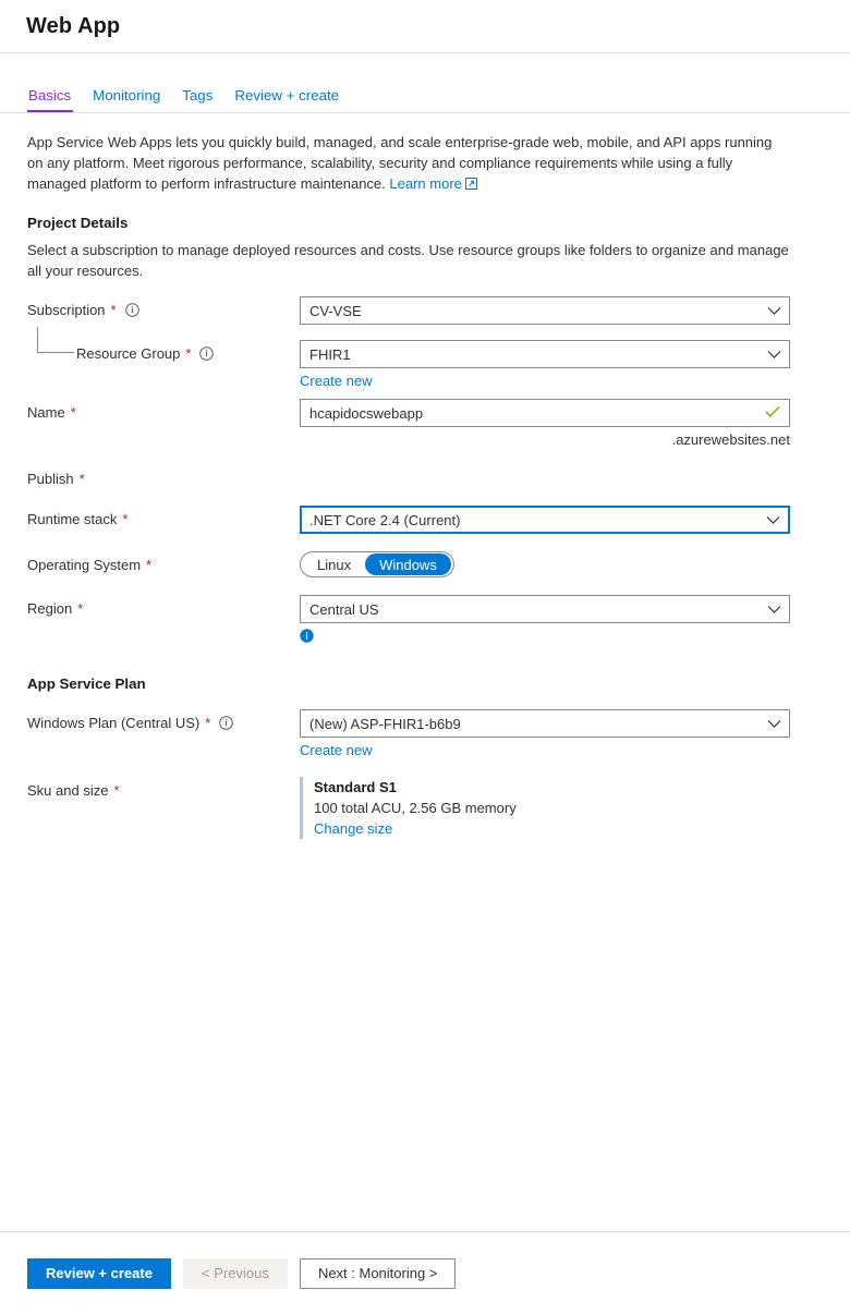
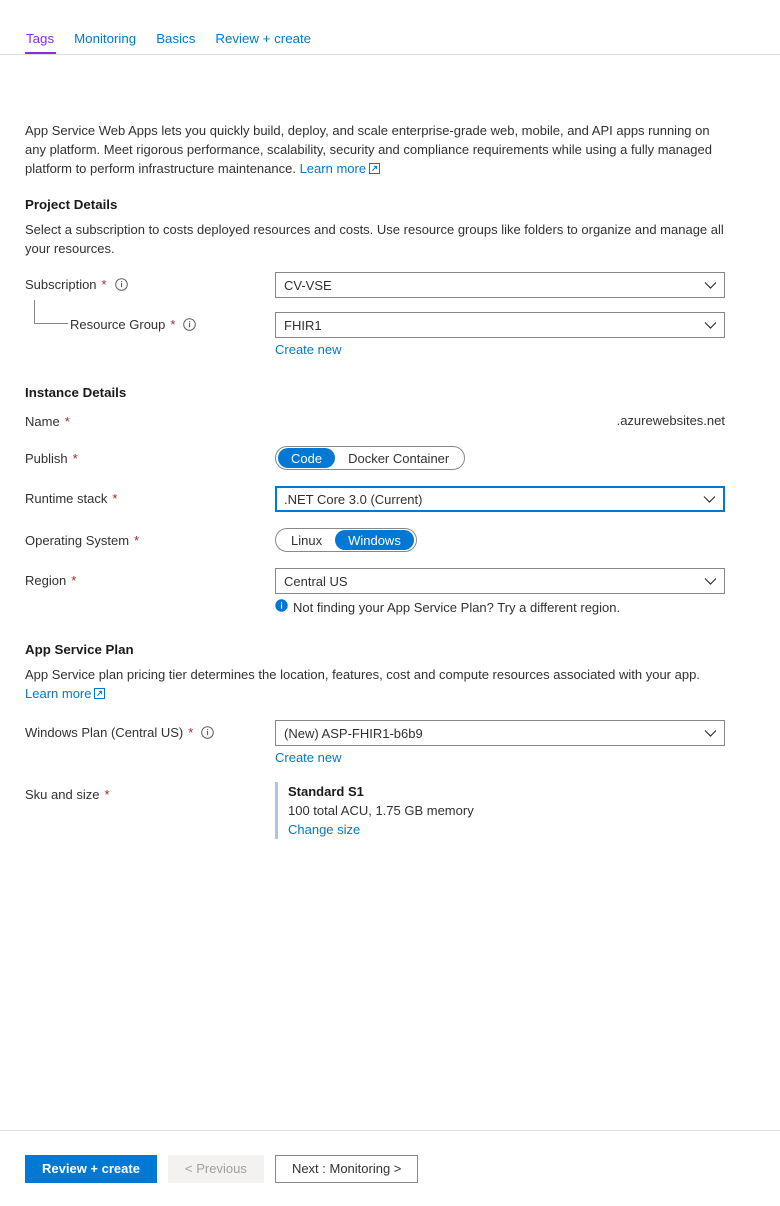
- Web App
- Basics
+ Tags
  Monitoring
- Tags
+ Basics
  Review + create
- App Service Web Apps lets you quickly build, managed, and scale enterprise-grade web, mobile, and API apps running on any platform. Meet rigorous performance, scalability, security and compliance requirements while using a fully managed platform to perform infrastructure maintenance. Learn more
+ App Service Web Apps lets you quickly build, deploy, and scale enterprise-grade web, mobile, and API apps running on any platform. Meet rigorous performance, scalability, security and compliance requirements while using a fully managed platform to perform infrastructure maintenance. Learn more
  Project Details
- Select a subscription to manage deployed resources and costs. Use resource groups like folders to organize and manage all your resources.
+ Select a subscription to costs deployed resources and costs. Use resource groups like folders to organize and manage all your resources.
  Subscription
  *
  CV-VSE
  Resource Group
  *
  FHIR1
  Create new
+ Instance Details
  Name
  *
- hcapidocswebapp
  .azurewebsites.net
  Publish
  *
+ Code
+ Docker Container
  Runtime stack
  *
- .NET Core 2.4 (Current)
+ .NET Core 3.0 (Current)
  Operating System
  *
  Linux
  Windows
  Region
  *
  Central US
+ Not finding your App Service Plan? Try a different region.
  App Service Plan
+ App Service plan pricing tier determines the location, features, cost and compute resources associated with your app.
+ Learn more
  Windows Plan (Central US)
  *
  (New) ASP-FHIR1-b6b9
  Create new
  Sku and size
  *
  Standard S1
- 100 total ACU, 2.56 GB memory
+ 100 total ACU, 1.75 GB memory
  Change size
  Review + create
  < Previous
  Next : Monitoring >
